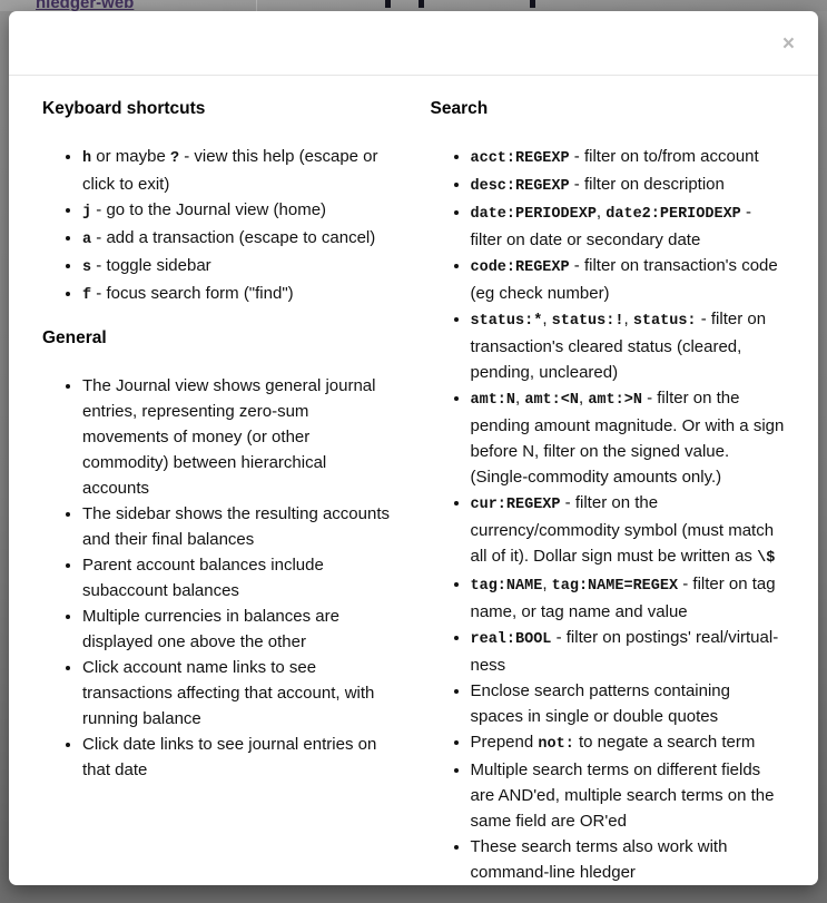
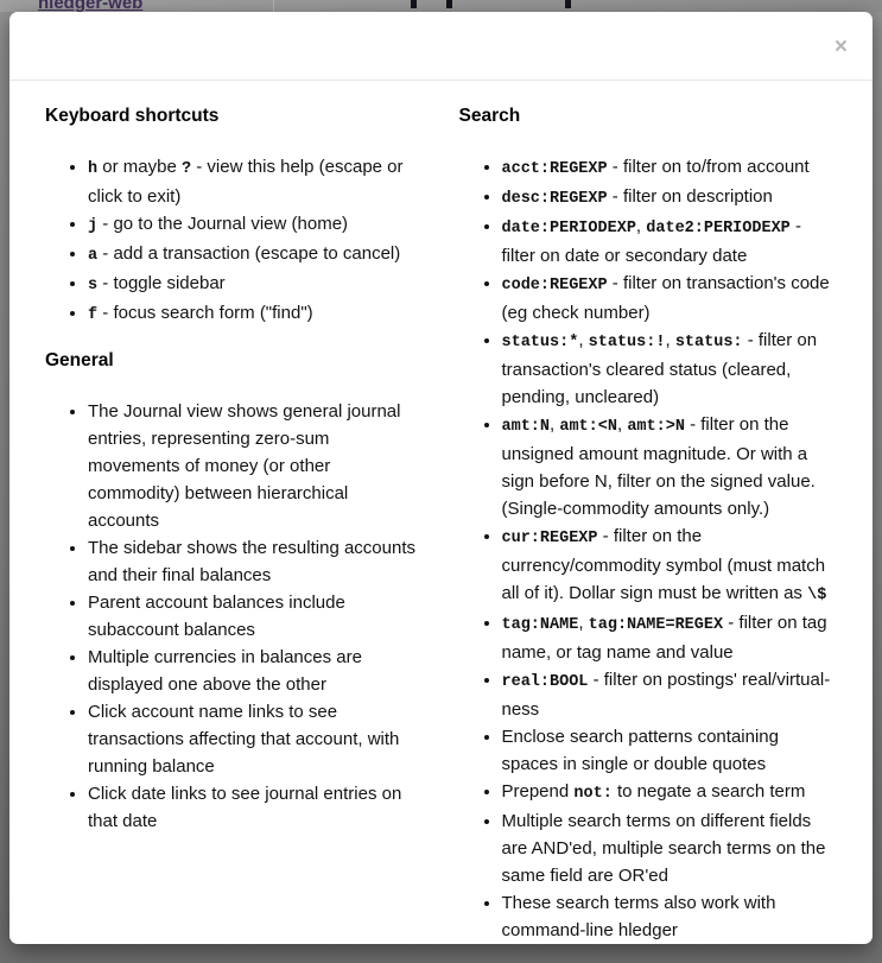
  hledger-web
  ×
  Keyboard shortcuts
  h or maybe ? - view this help (escape or click to exit)
  j - go to the Journal view (home)
  a - add a transaction (escape to cancel)
  s - toggle sidebar
  f - focus search form ("find")
  General
  The Journal view shows general journal entries, representing zero-sum movements of money (or other commodity) between hierarchical accounts
  The sidebar shows the resulting accounts and their final balances
  Parent account balances include subaccount balances
  Multiple currencies in balances are displayed one above the other
  Click account name links to see transactions affecting that account, with running balance
  Click date links to see journal entries on that date
  Search
  acct:REGEXP - filter on to/from account
  desc:REGEXP - filter on description
  date:PERIODEXP, date2:PERIODEXP - filter on date or secondary date
  code:REGEXP - filter on transaction's code (eg check number)
  status:*, status:!, status: - filter on transaction's cleared status (cleared, pending, uncleared)
- amt:N, amt:<N, amt:>N - filter on the pending amount magnitude. Or with a sign before N, filter on the signed value. (Single-commodity amounts only.)
+ amt:N, amt:<N, amt:>N - filter on the unsigned amount magnitude. Or with a sign before N, filter on the signed value. (Single-commodity amounts only.)
  cur:REGEXP - filter on the currency/commodity symbol (must match all of it). Dollar sign must be written as \$
  tag:NAME, tag:NAME=REGEX - filter on tag name, or tag name and value
  real:BOOL - filter on postings' real/virtual-ness
  Enclose search patterns containing spaces in single or double quotes
  Prepend not: to negate a search term
  Multiple search terms on different fields are AND'ed, multiple search terms on the same field are OR'ed
  These search terms also work with command-line hledger
